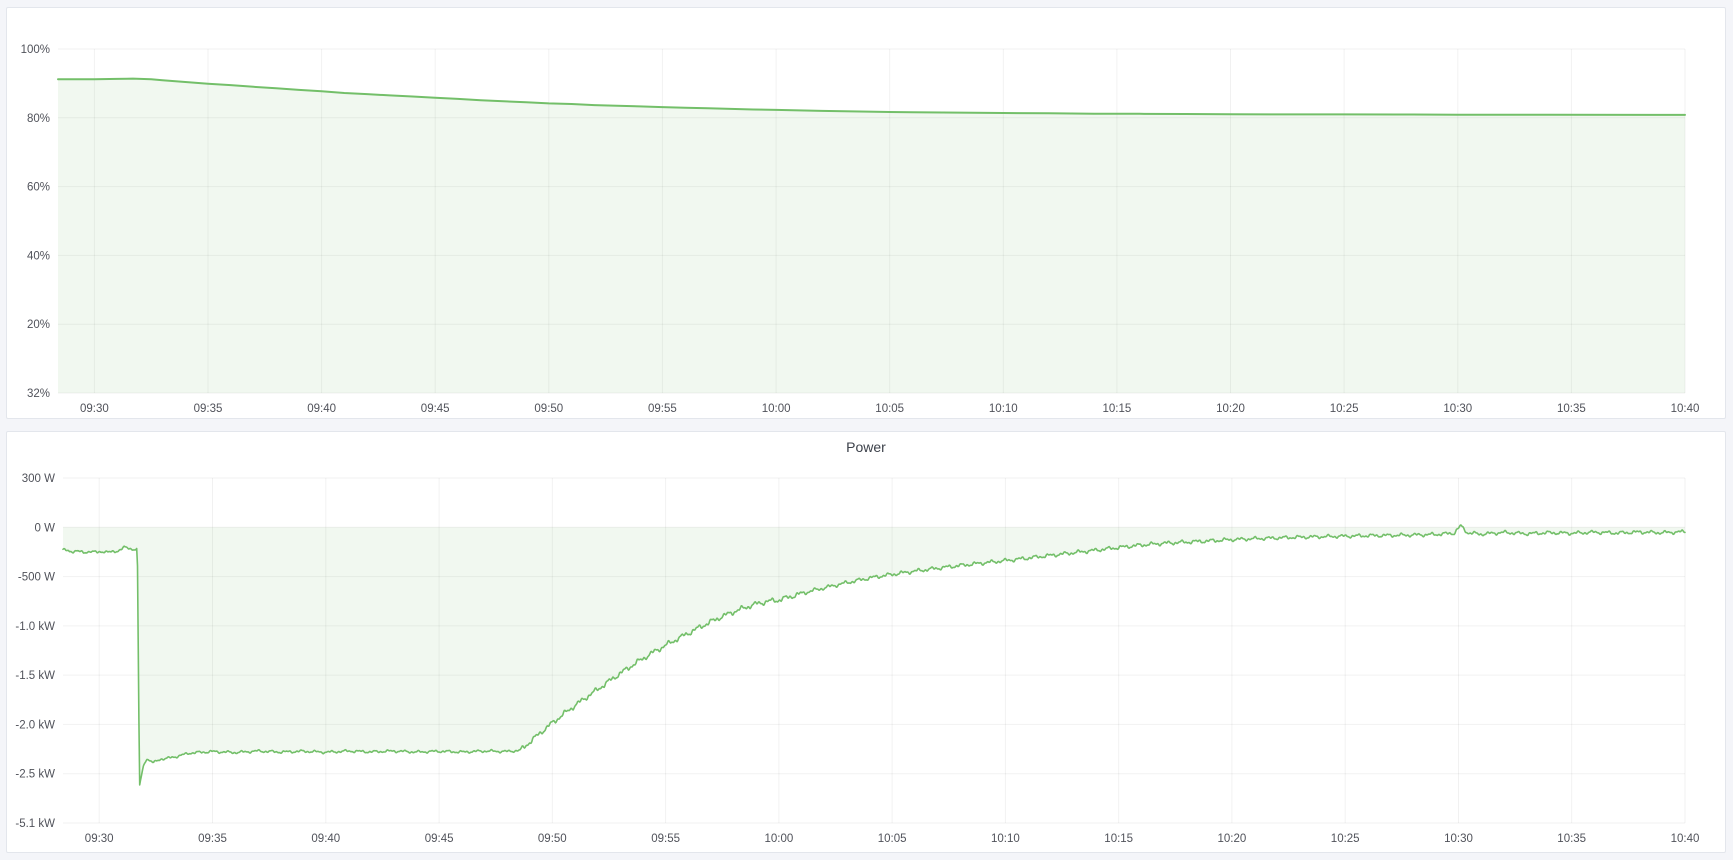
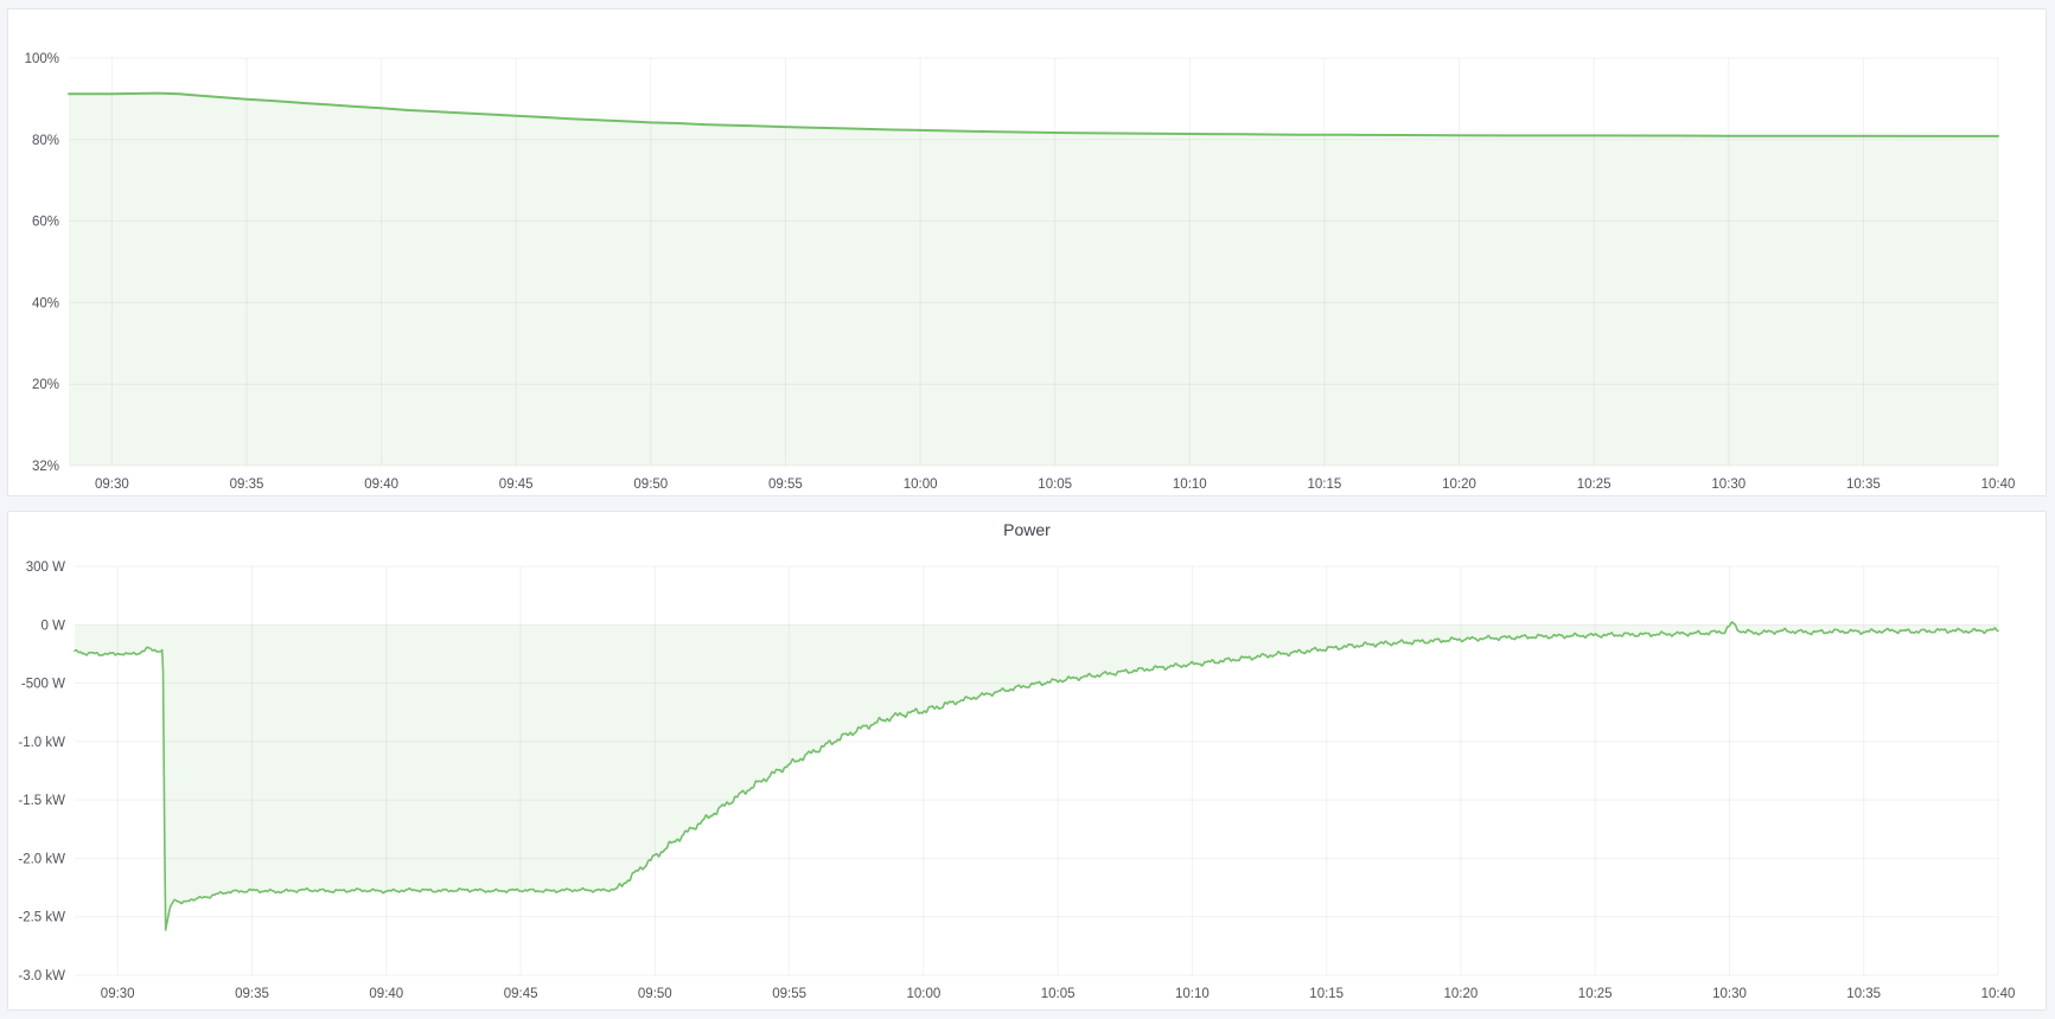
  100%
  80%
  60%
  40%
  20%
  32%
  09:30
  09:35
  09:40
  09:45
  09:50
  09:55
  10:00
  10:05
  10:10
  10:15
  10:20
  10:25
  10:30
  10:35
  10:40
  Power
  300 W
  0 W
  -500 W
  -1.0 kW
  -1.5 kW
  -2.0 kW
  -2.5 kW
- -5.1 kW
+ -3.0 kW
  09:30
  09:35
  09:40
  09:45
  09:50
  09:55
  10:00
  10:05
  10:10
  10:15
  10:20
  10:25
  10:30
  10:35
  10:40
